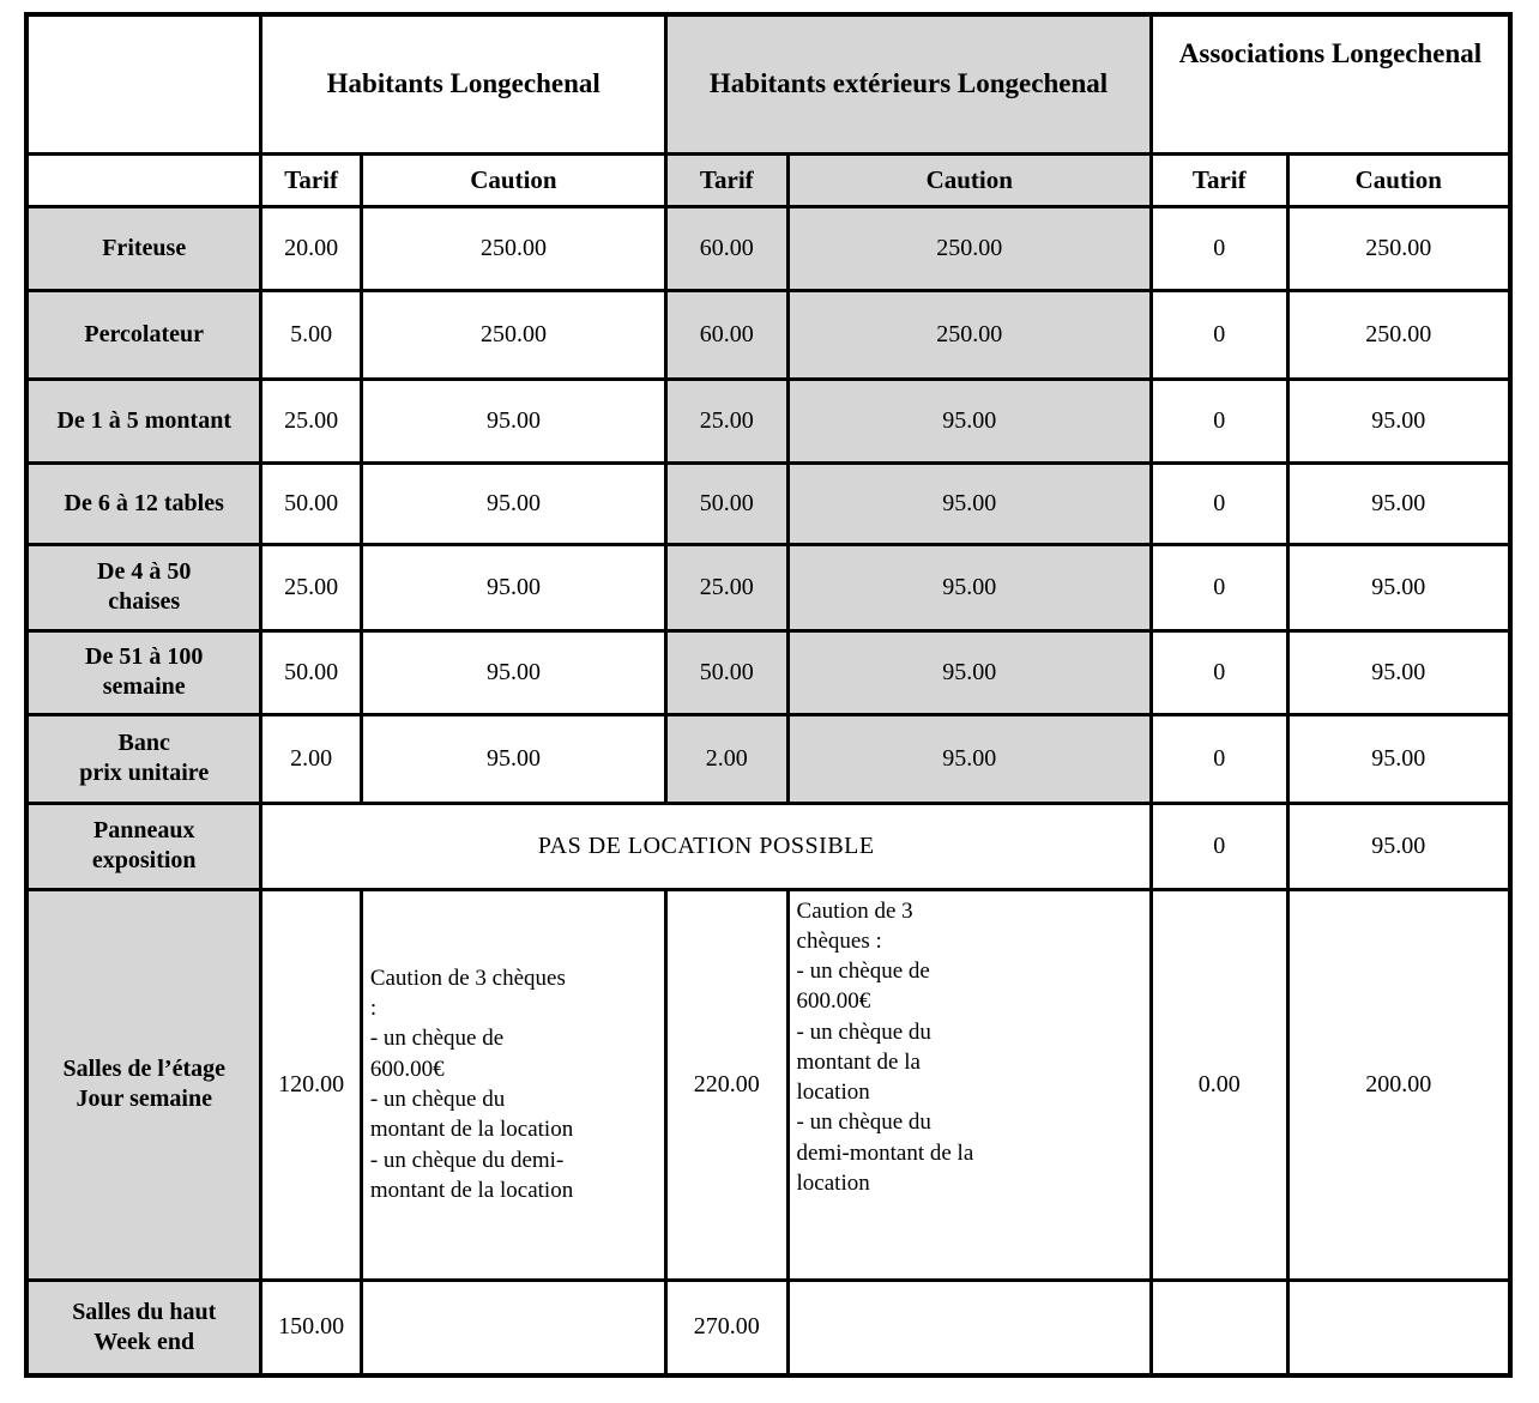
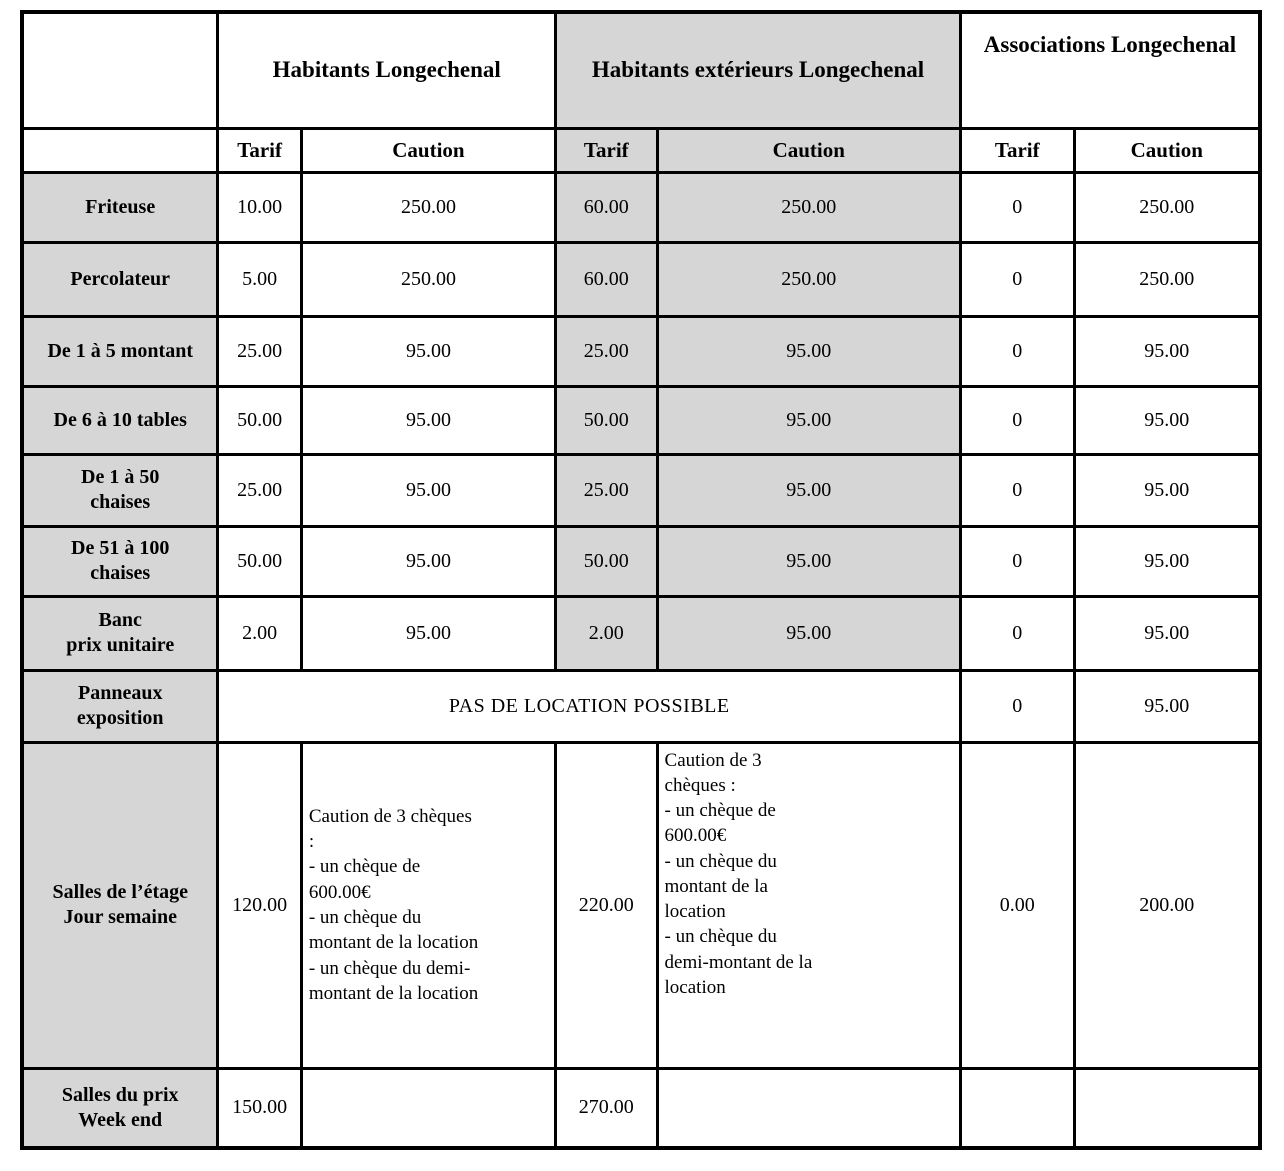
  	Habitants Longechenal	Habitants extérieurs Longechenal	Associations Longechenal
  	Tarif	Caution	Tarif	Caution	Tarif	Caution
- Friteuse	20.00	250.00	60.00	250.00	0	250.00
+ Friteuse	10.00	250.00	60.00	250.00	0	250.00
  Percolateur	5.00	250.00	60.00	250.00	0	250.00
  De 1 à 5 montant	25.00	95.00	25.00	95.00	0	95.00
- De 6 à 12 tables	50.00	95.00	50.00	95.00	0	95.00
+ De 6 à 10 tables	50.00	95.00	50.00	95.00	0	95.00
- De 4 à 50 chaises	25.00	95.00	25.00	95.00	0	95.00
+ De 1 à 50 chaises	25.00	95.00	25.00	95.00	0	95.00
- De 51 à 100 semaine	50.00	95.00	50.00	95.00	0	95.00
+ De 51 à 100 chaises	50.00	95.00	50.00	95.00	0	95.00
  Banc prix unitaire	2.00	95.00	2.00	95.00	0	95.00
  Panneaux exposition	PAS DE LOCATION POSSIBLE	0	95.00
  Salles de l’étage Jour semaine	120.00	Caution de 3 chèques : - un chèque de 600.00€ - un chèque du montant de la location - un chèque du demi- montant de la location	220.00	Caution de 3 chèques : - un chèque de 600.00€ - un chèque du montant de la location - un chèque du demi-montant de la location	0.00	200.00
- Salles du haut Week end	150.00		270.00
+ Salles du prix Week end	150.00		270.00
